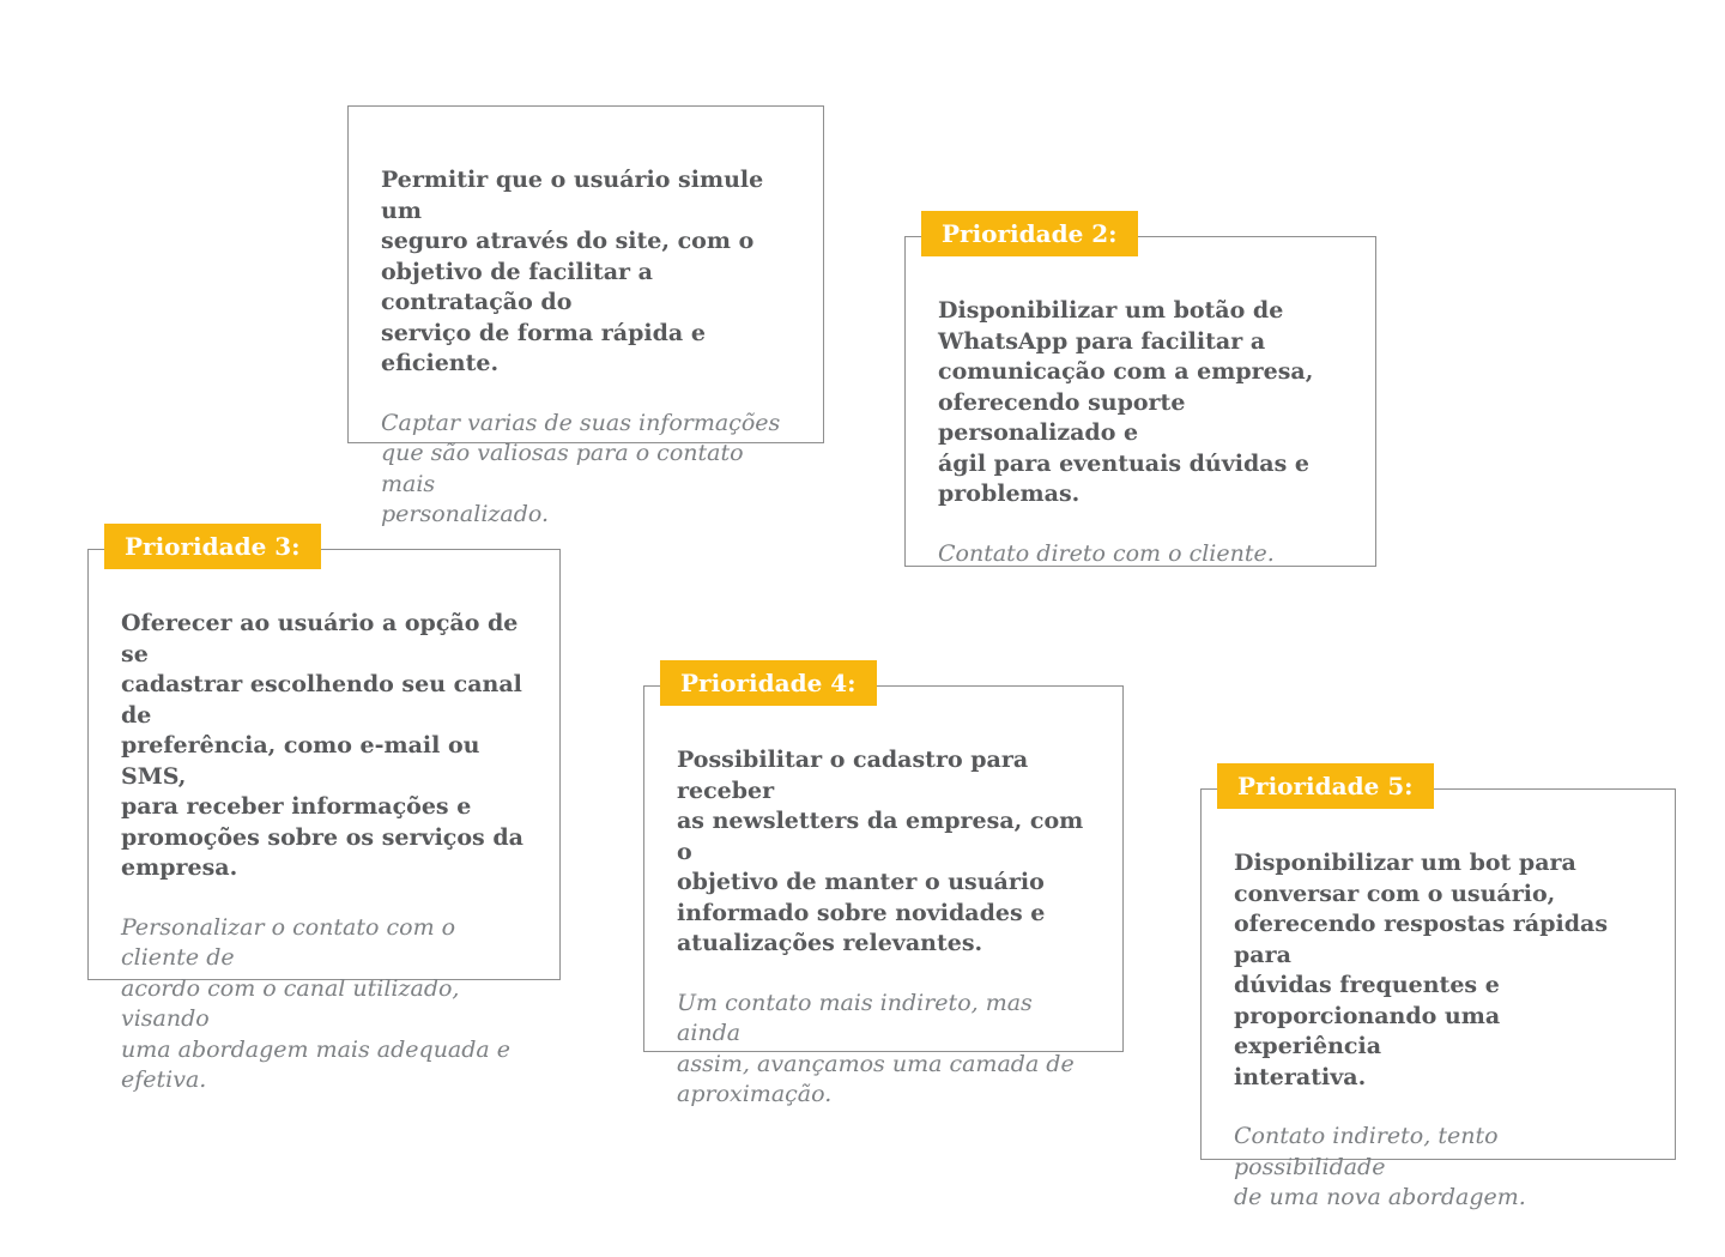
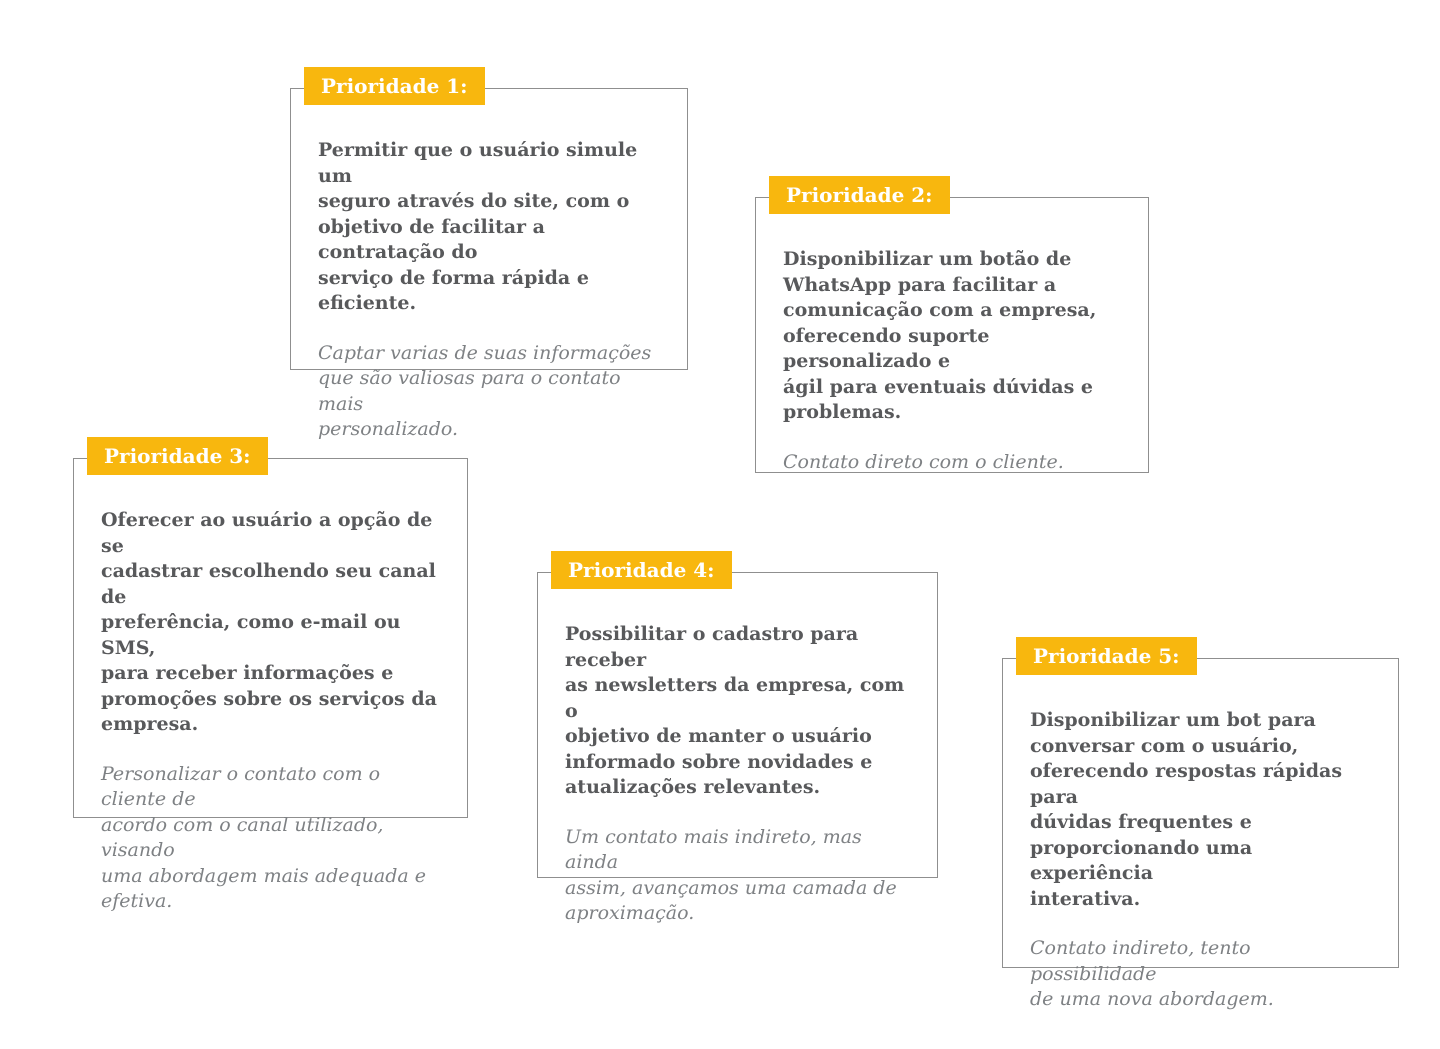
+ Prioridade 1:
  Permitir que o usuário simule um
  seguro através do site, com o
  objetivo de facilitar a contratação do
  serviço de forma rápida e eficiente.
  Captar varias de suas informações
  que são valiosas para o contato mais
  personalizado.
  Prioridade 2:
  Disponibilizar um botão de
  WhatsApp para facilitar a
  comunicação com a empresa,
  oferecendo suporte personalizado e
  ágil para eventuais dúvidas e
  problemas.
  Contato direto com o cliente.
  Prioridade 3:
  Oferecer ao usuário a opção de se
  cadastrar escolhendo seu canal de
  preferência, como e-mail ou SMS,
  para receber informações e
  promoções sobre os serviços da
  empresa.
  Personalizar o contato com o cliente de
  acordo com o canal utilizado, visando
  uma abordagem mais adequada e
  efetiva.
  Prioridade 4:
  Possibilitar o cadastro para receber
  as newsletters da empresa, com o
  objetivo de manter o usuário
  informado sobre novidades e
  atualizações relevantes.
  Um contato mais indireto, mas ainda
  assim, avançamos uma camada de
  aproximação.
  Prioridade 5:
  Disponibilizar um bot para
  conversar com o usuário,
  oferecendo respostas rápidas para
  dúvidas frequentes e
  proporcionando uma experiência
  interativa.
  Contato indireto, tento possibilidade
  de uma nova abordagem.
